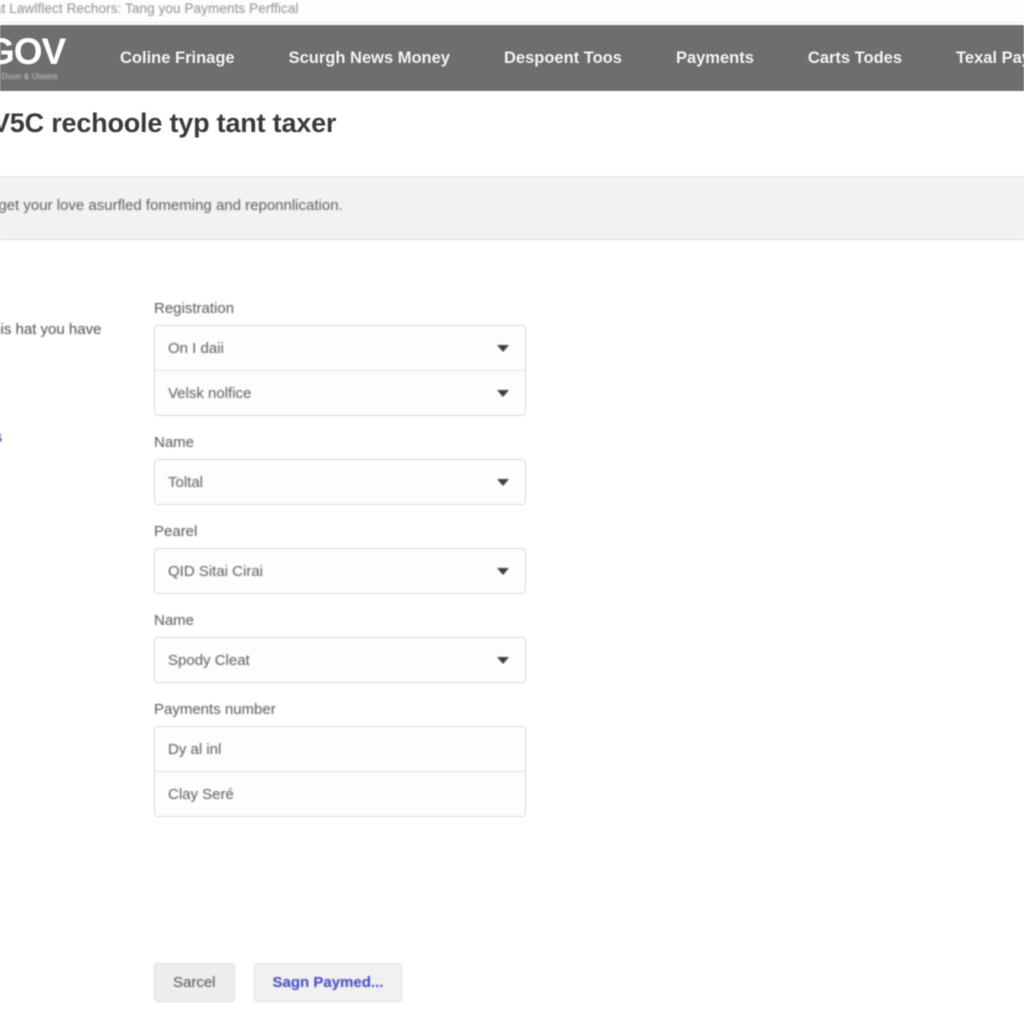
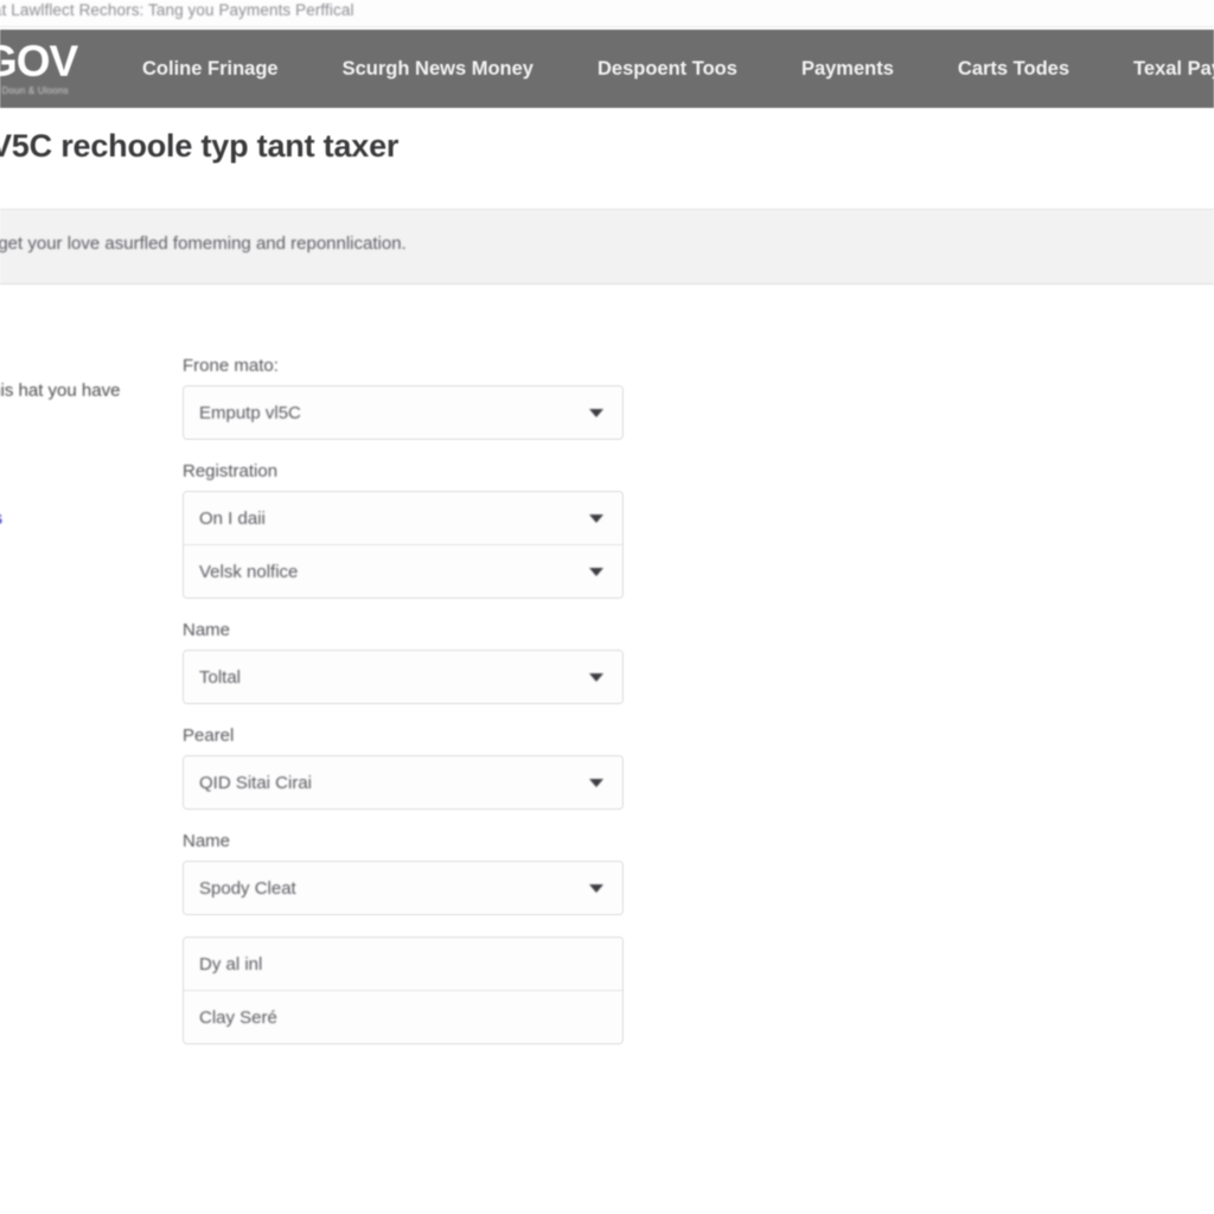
  t Lawlflect Rechors: Tang you Payments Perffical
  Doun & Uloons
  Coline Frinage
  Scurgh News Money
  Despoent Toos
  Payments
  Carts Todes
  Texal Pa
  V5C rechoole typ tant taxer
  get your love asurfled fomeming and reponnlication.
+ Frone mato:
+ Emputp vl5C
  Registration
  On I daii
  Velsk nolfice
  Name
  Toltal
  Pearel
  QID Sitai Cirai
  Name
  Spody Cleat
- Payments number
  Dy al inl
  Clay Seré
- Sarcel
- Sagn Paymed...
